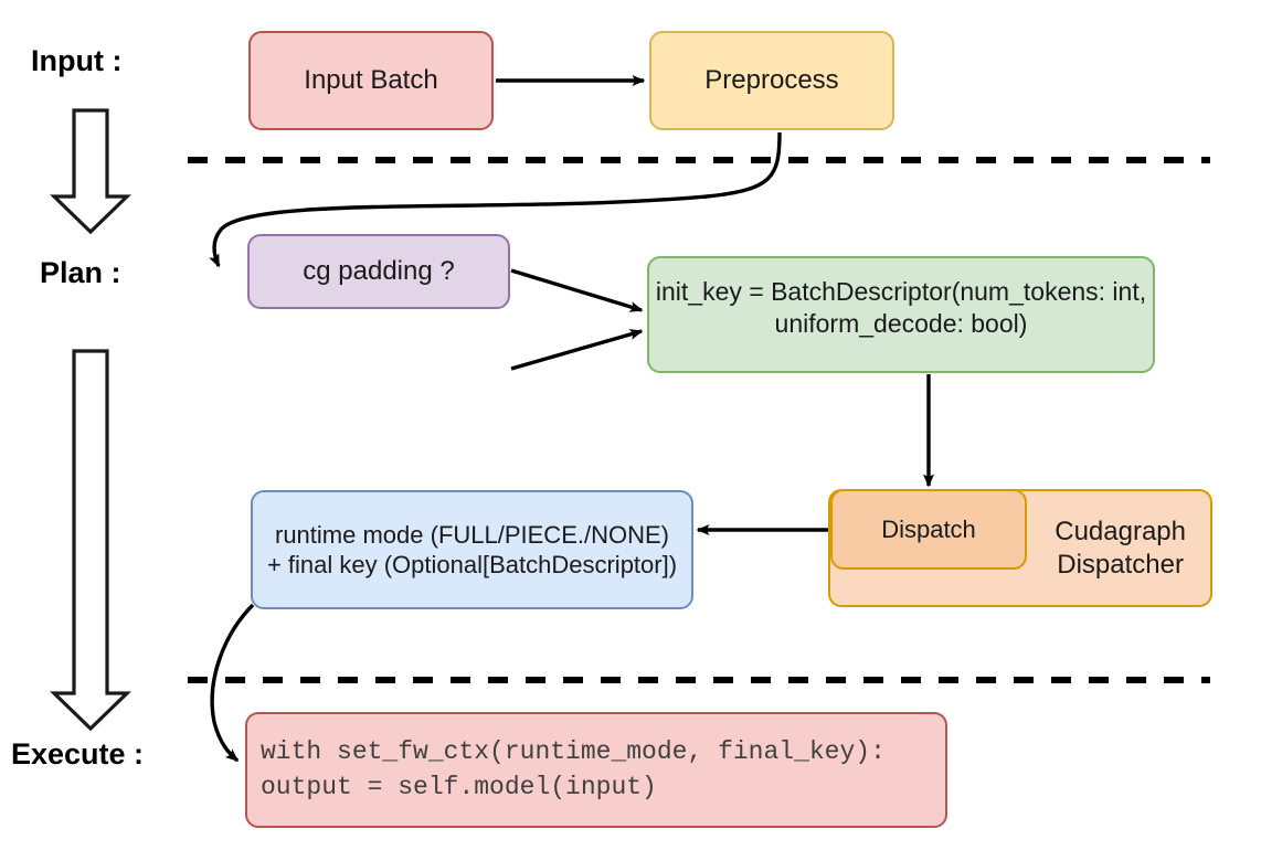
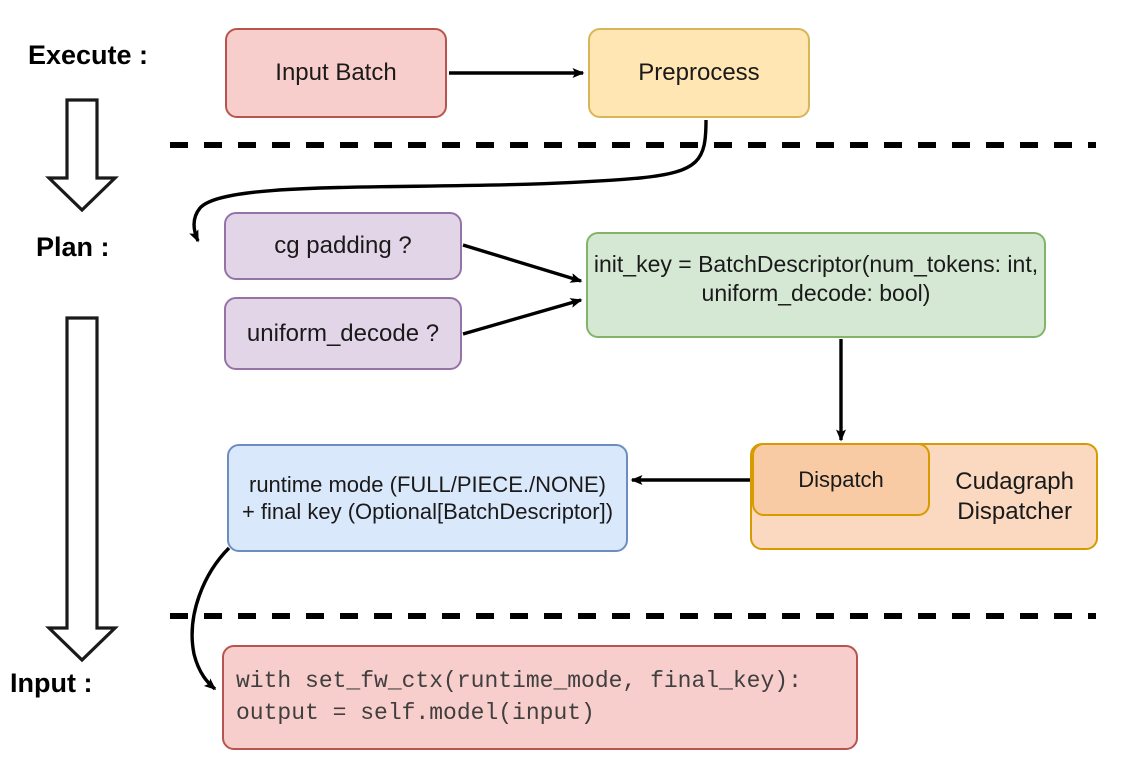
- Input :
+ Execute :
  Plan :
- Execute :
+ Input :
  Input Batch
  Preprocess
  cg padding ?
+ uniform_decode ?
  init_key = BatchDescriptor(num_tokens: int,
  uniform_decode: bool)
  Cudagraph
  Dispatcher
  Dispatch
  runtime mode (FULL/PIECE./NONE)
  + final key (Optional[BatchDescriptor])
  with set_fw_ctx(runtime_mode, final_key):
  output = self.model(input)
